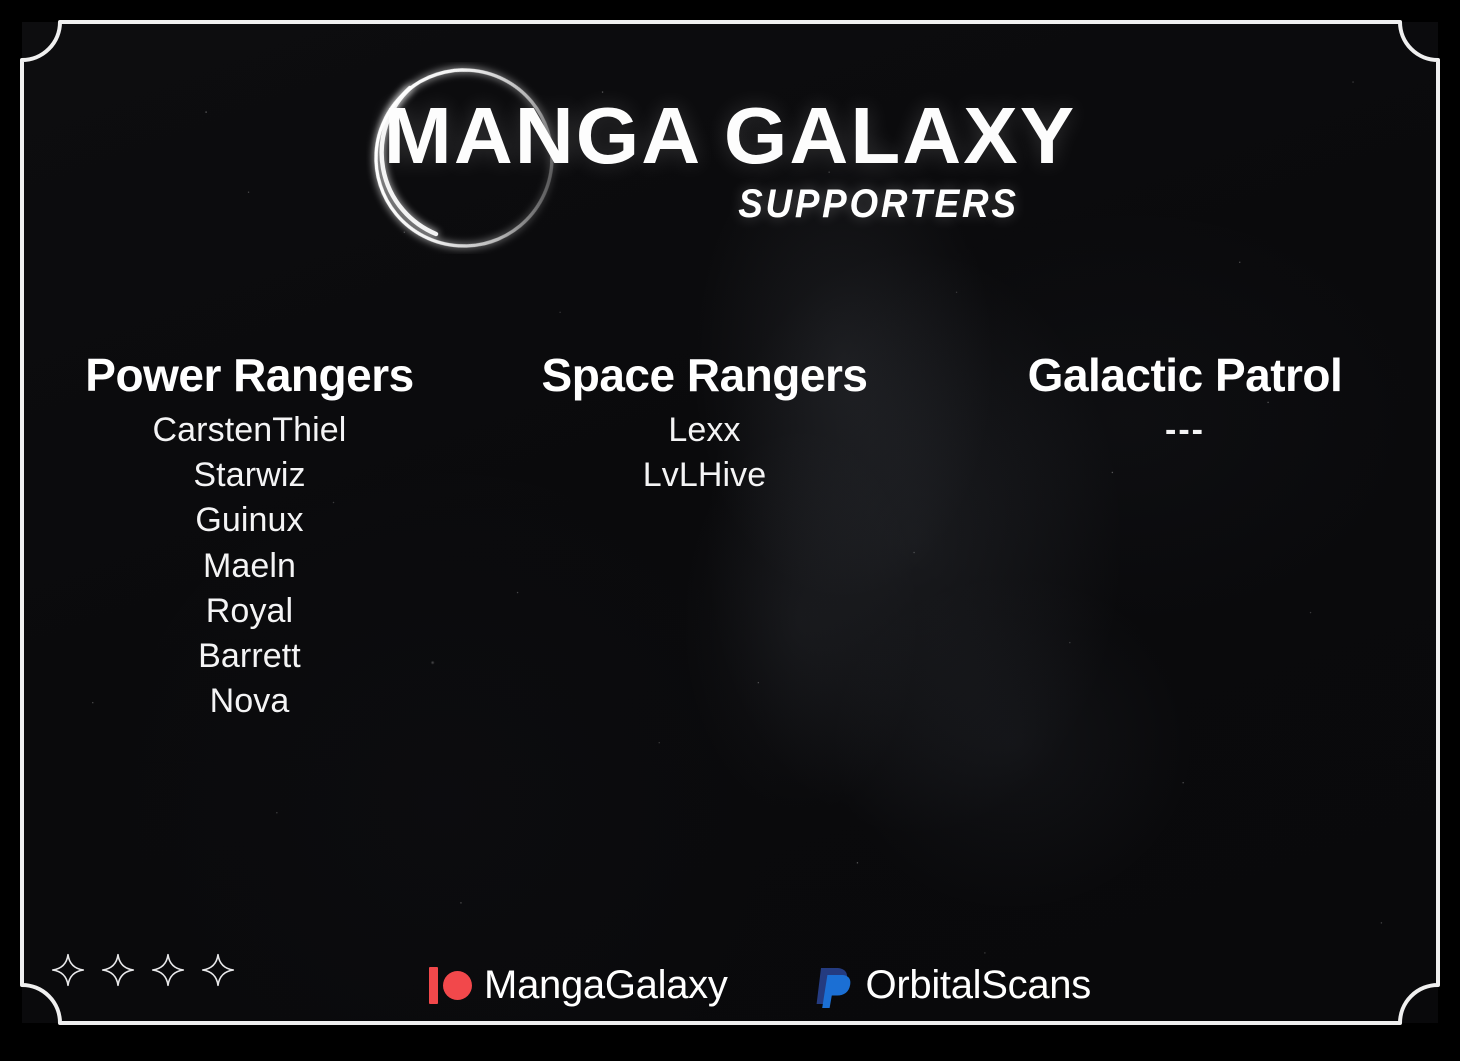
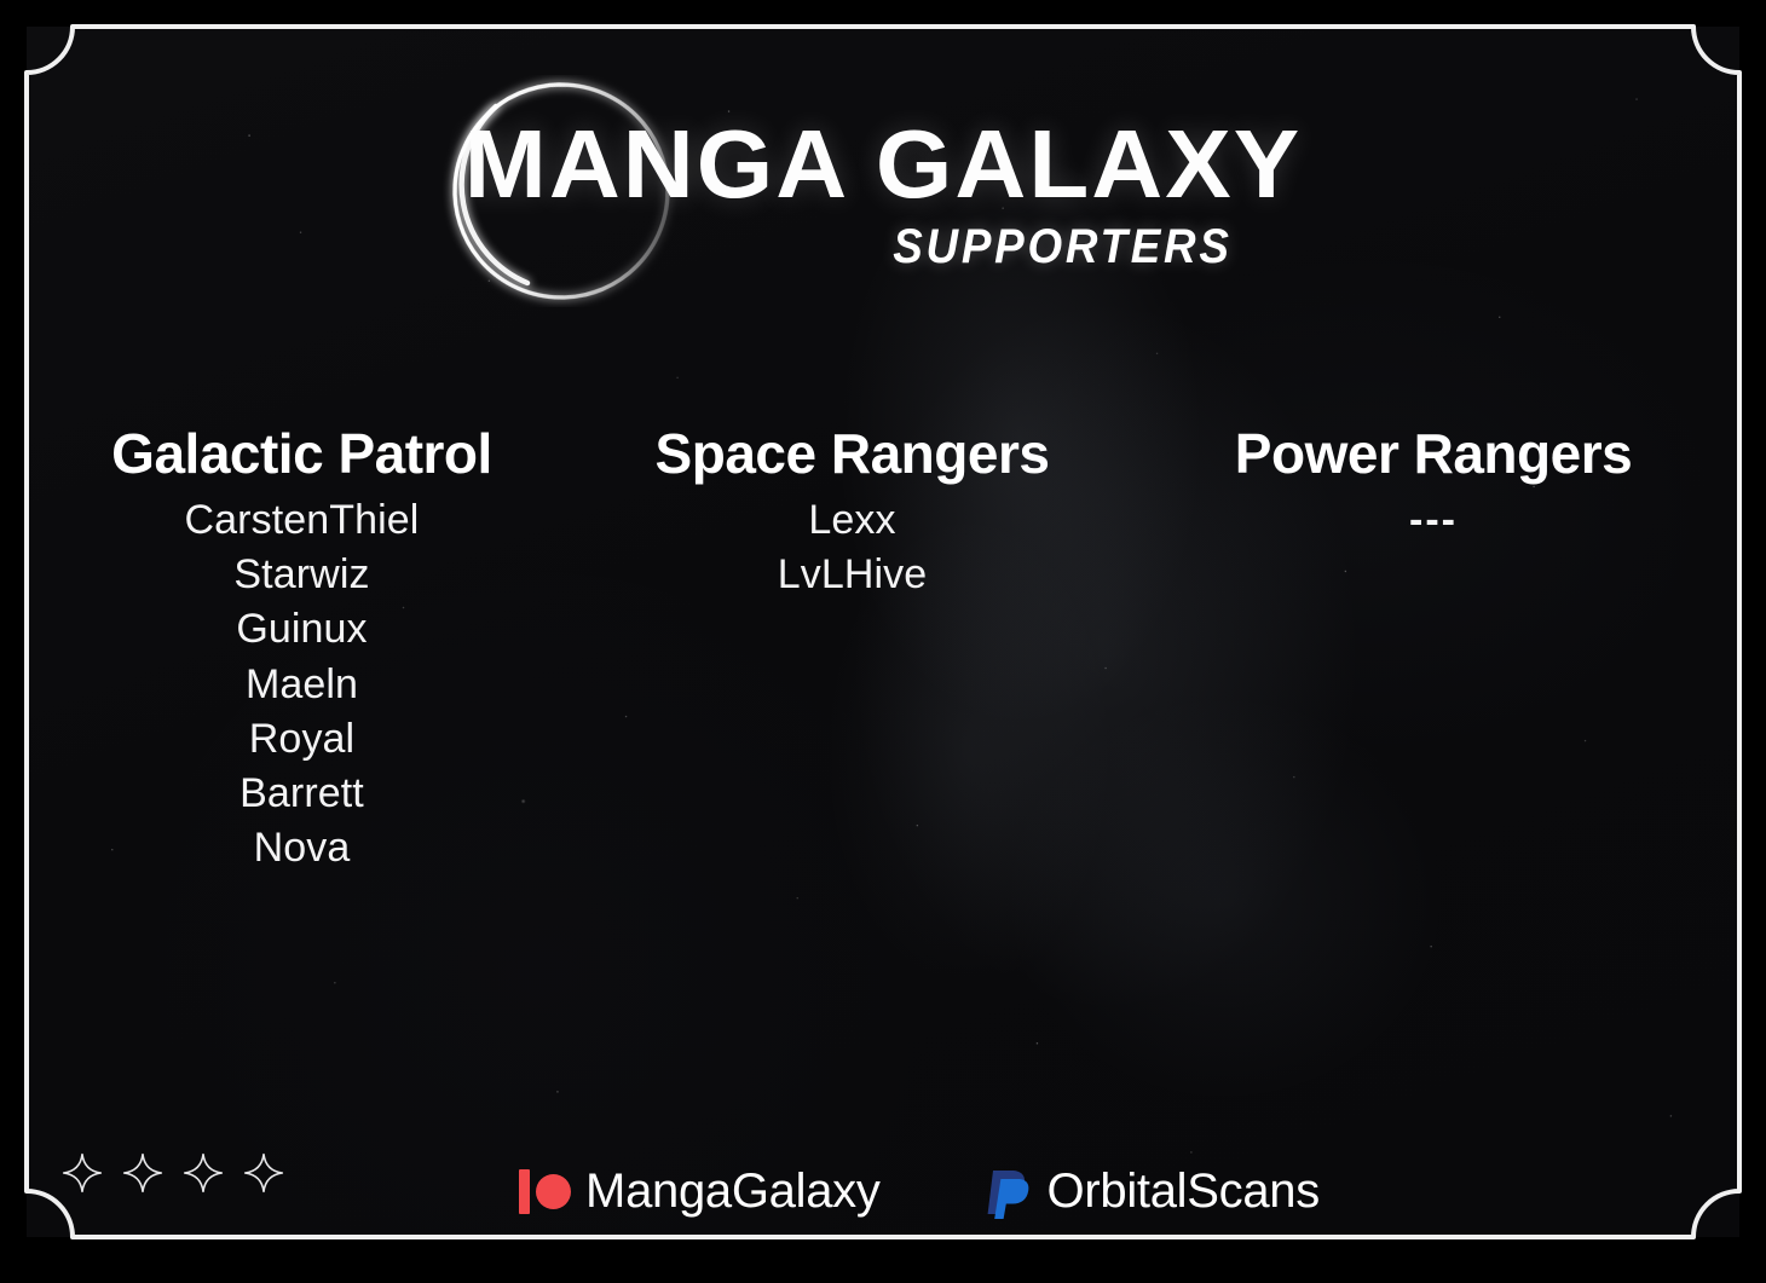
  MANGA GALAXY
  SUPPORTERS
- Power Rangers
+ Galactic Patrol
  CarstenThiel
  Starwiz
  Guinux
  Maeln
  Royal
  Barrett
  Nova
  Space Rangers
  Lexx
  LvLHive
- Galactic Patrol
+ Power Rangers
  ---
  MangaGalaxy
  OrbitalScans
